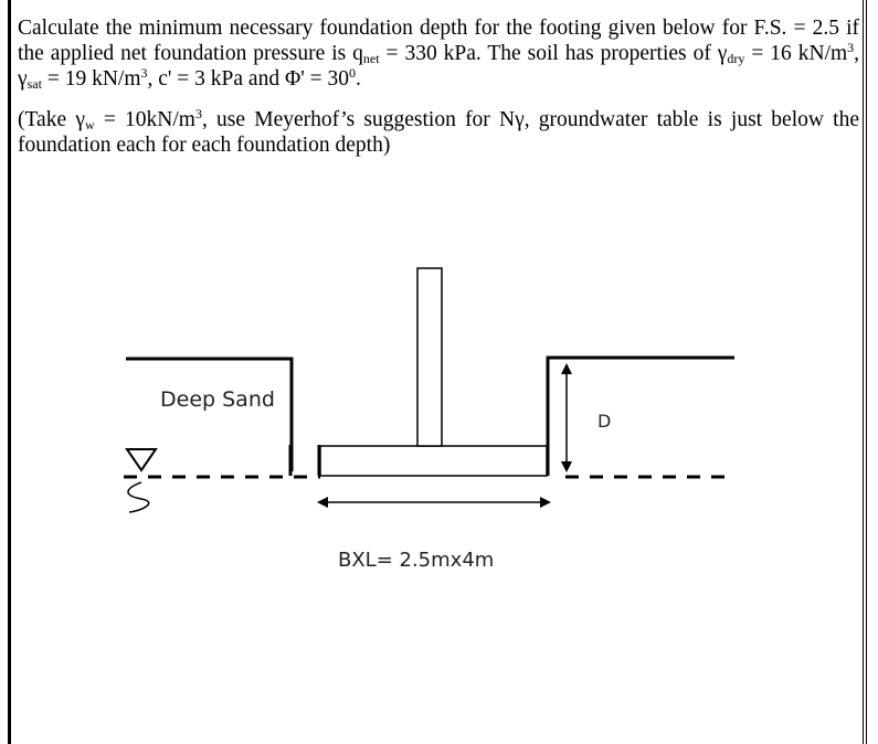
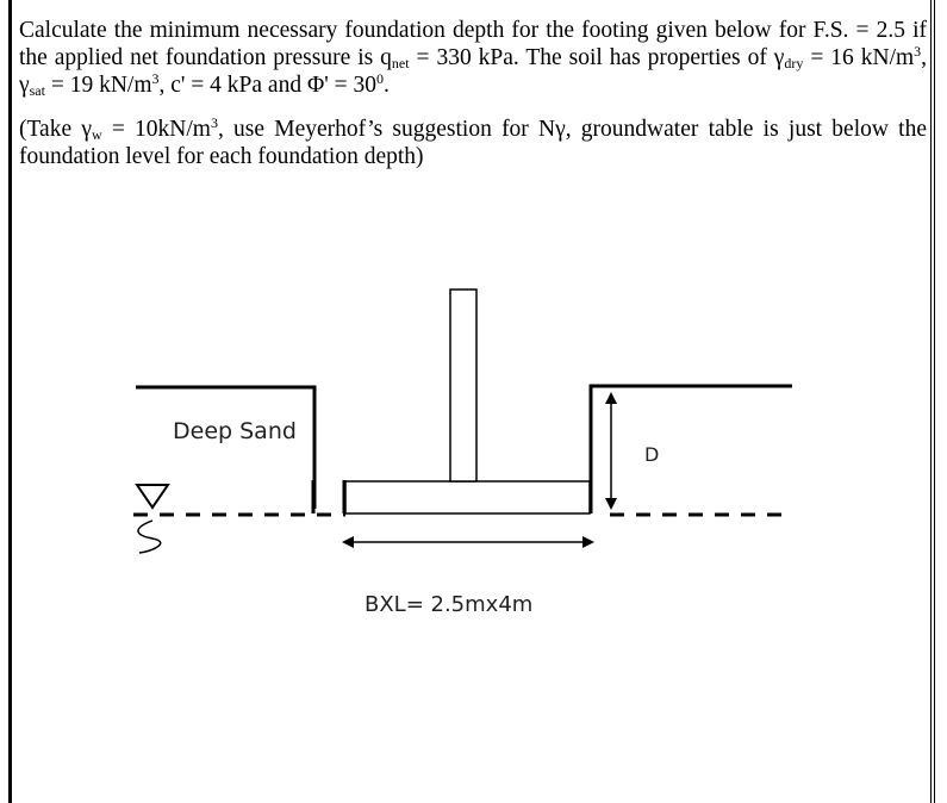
- Calculate the minimum necessary foundation depth for the footing given below for F.S. = 2.5 if the applied net foundation pressure is qnet = 330 kPa. The soil has properties of γdry = 16 kN/m3, γsat = 19 kN/m3, c' = 3 kPa and Φ' = 300.
+ Calculate the minimum necessary foundation depth for the footing given below for F.S. = 2.5 if the applied net foundation pressure is qnet = 330 kPa. The soil has properties of γdry = 16 kN/m3, γsat = 19 kN/m3, c' = 4 kPa and Φ' = 300.
- (Take γw = 10kN/m3, use Meyerhof’s suggestion for Nγ, groundwater table is just below the foundation each for each foundation depth)
+ (Take γw = 10kN/m3, use Meyerhof’s suggestion for Nγ, groundwater table is just below the foundation level for each foundation depth)
  Deep Sand
  D
  BXL= 2.5mx4m
